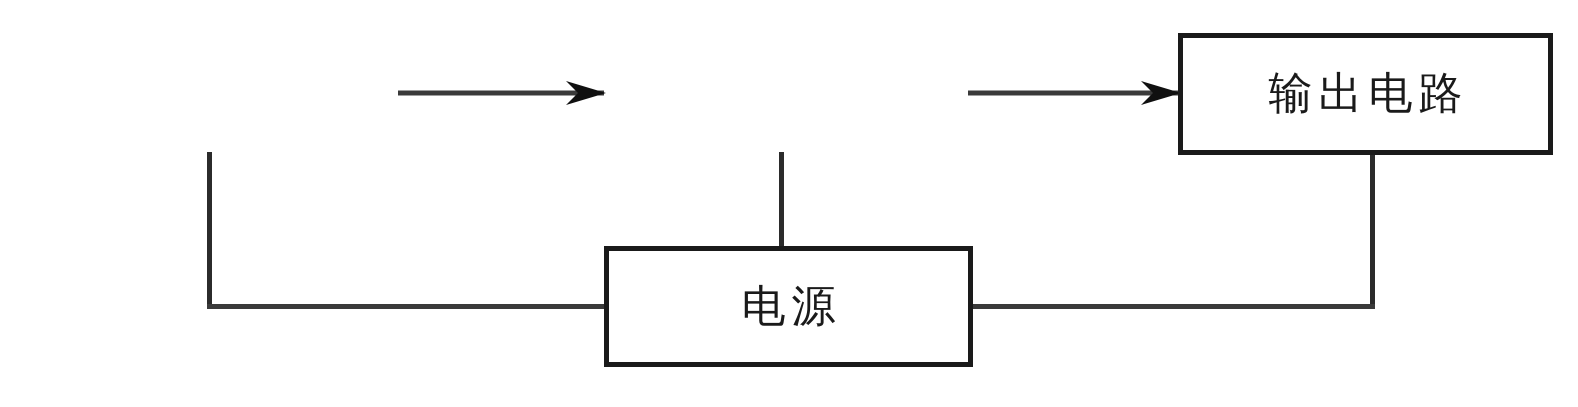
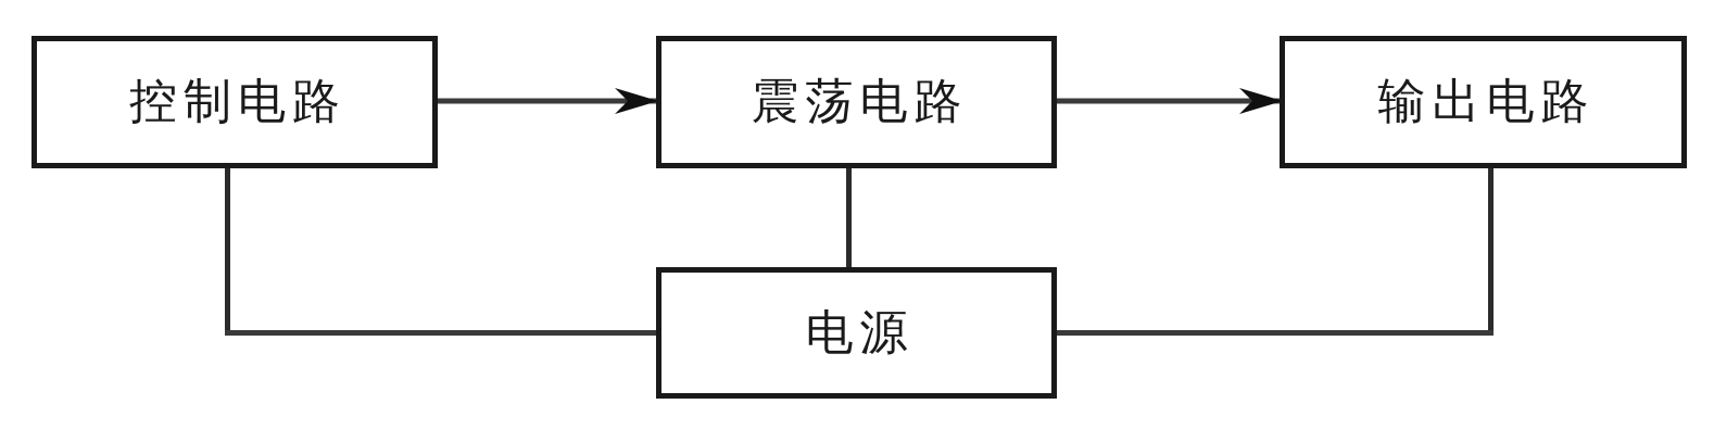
+ 控制电路
+ 震荡电路
  输出电路
  电源
